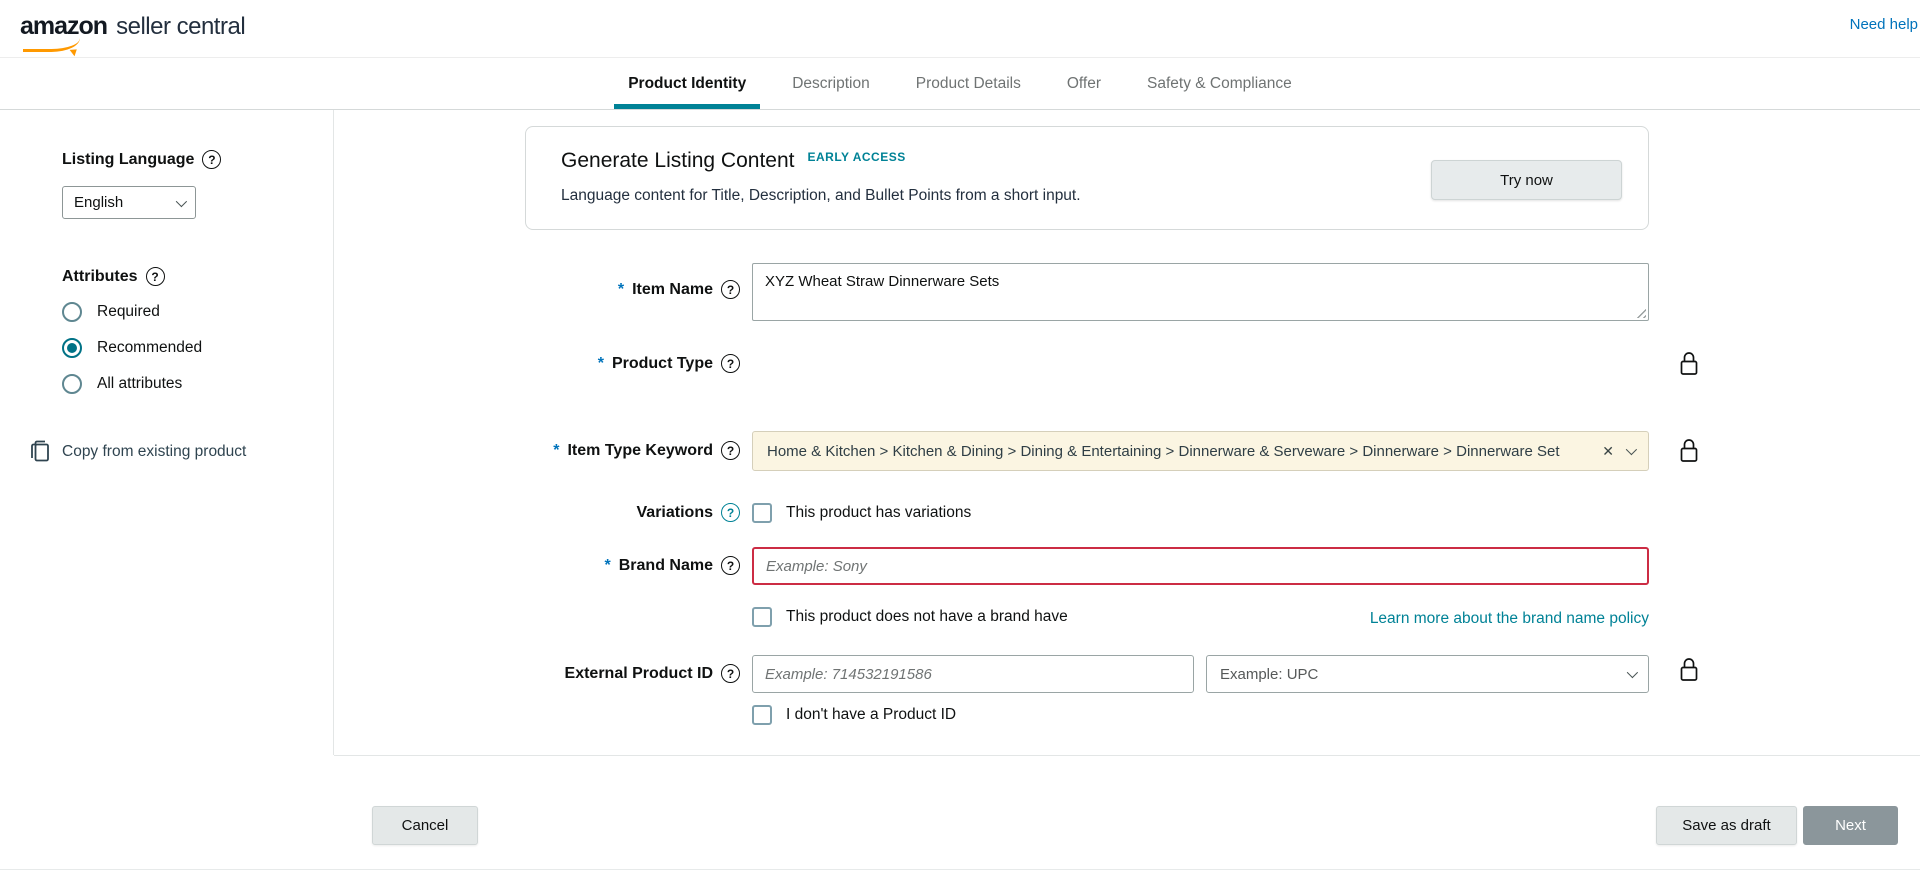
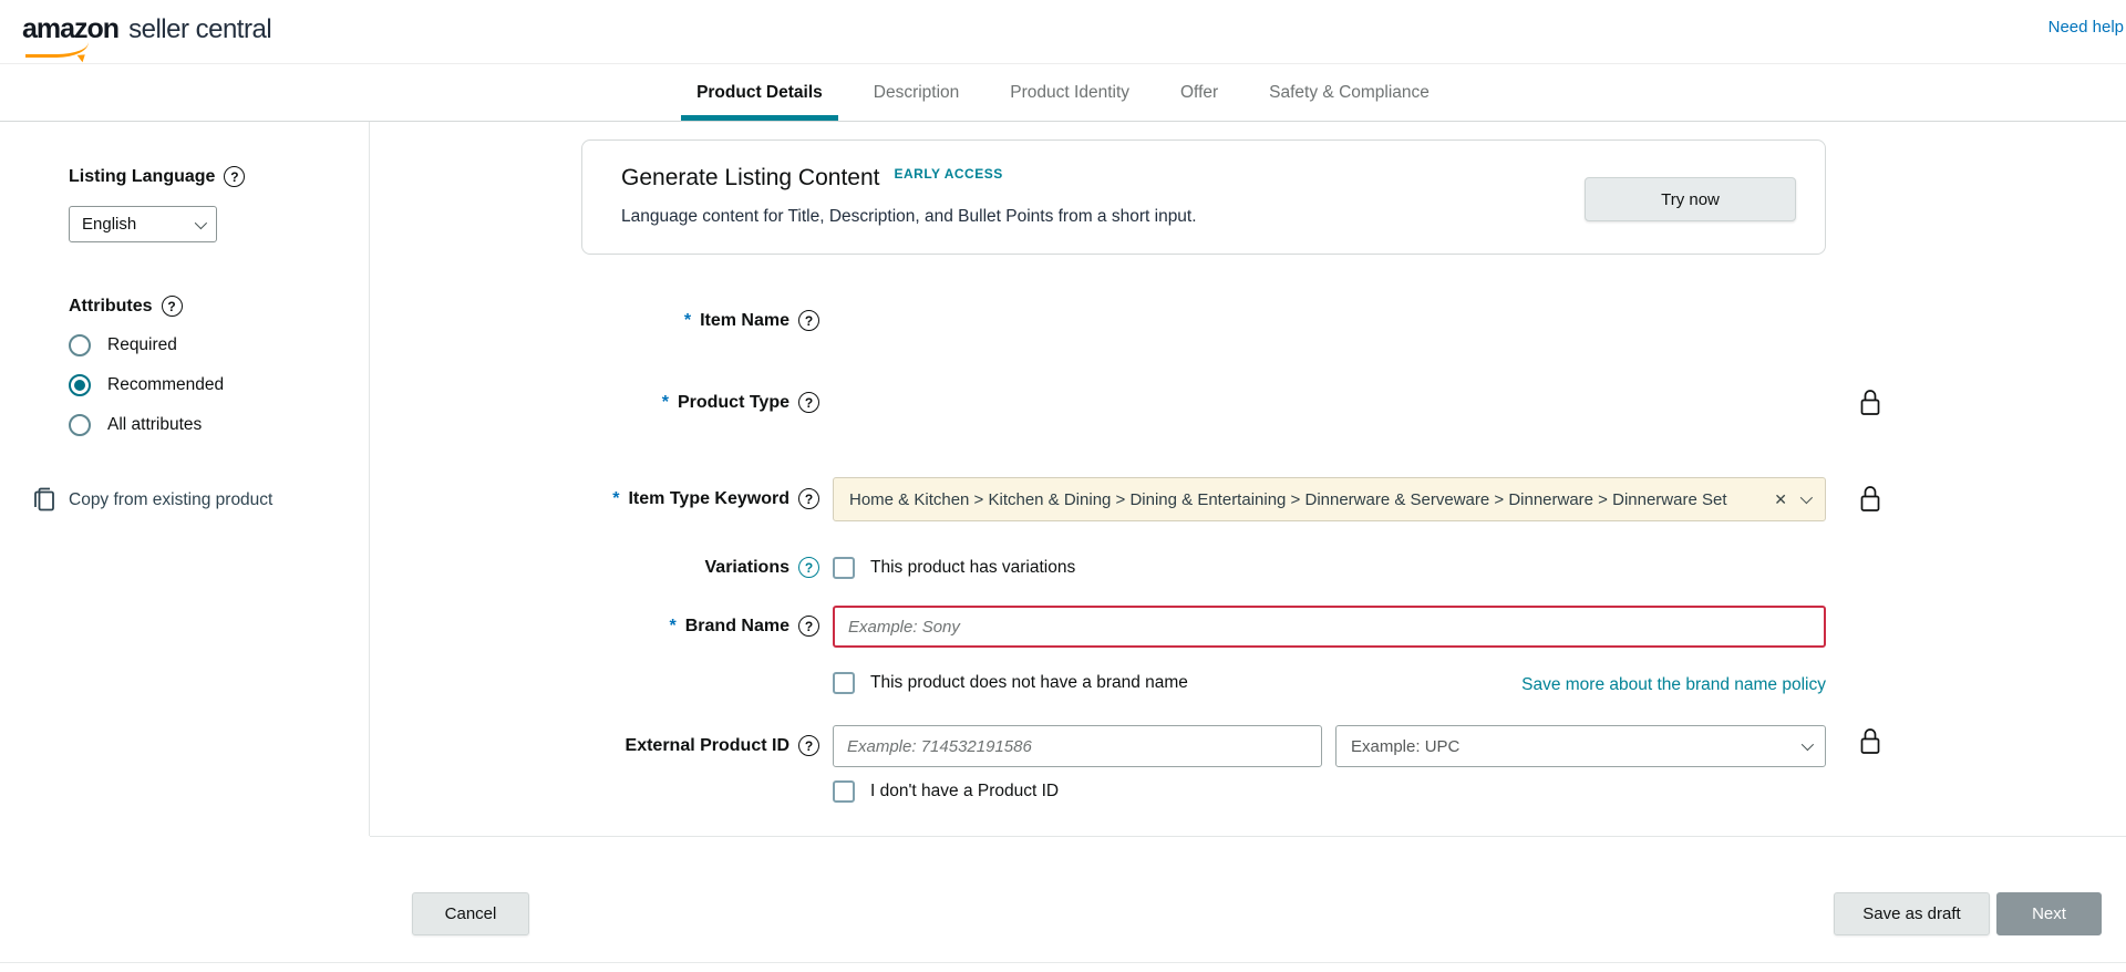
  amazon
  seller central
  Need help
- Product Identity
+ Product Details
  Description
- Product Details
+ Product Identity
  Offer
  Safety & Compliance
  Listing Language
  ?
  English
  Attributes
  ?
  Required
  Recommended
  All attributes
  Copy from existing product
  Generate Listing Content
  EARLY ACCESS
  Language content for Title, Description, and Bullet Points from a short input.
  Try now
  *
  Item Name
  ?
- XYZ Wheat Straw Dinnerware Sets
  *
  Product Type
  ?
  *
  Item Type Keyword
  ?
  Home & Kitchen > Kitchen & Dining > Dining & Entertaining > Dinnerware & Serveware > Dinnerware > Dinnerware Set
  ✕
  Variations
  ?
  This product has variations
  *
  Brand Name
  ?
  Example: Sony
- This product does not have a brand have
+ This product does not have a brand name
- Learn more about the brand name policy
+ Save more about the brand name policy
  External Product ID
  ?
  Example: 714532191586
  Example: UPC
  I don't have a Product ID
  Cancel
  Save as draft
  Next
